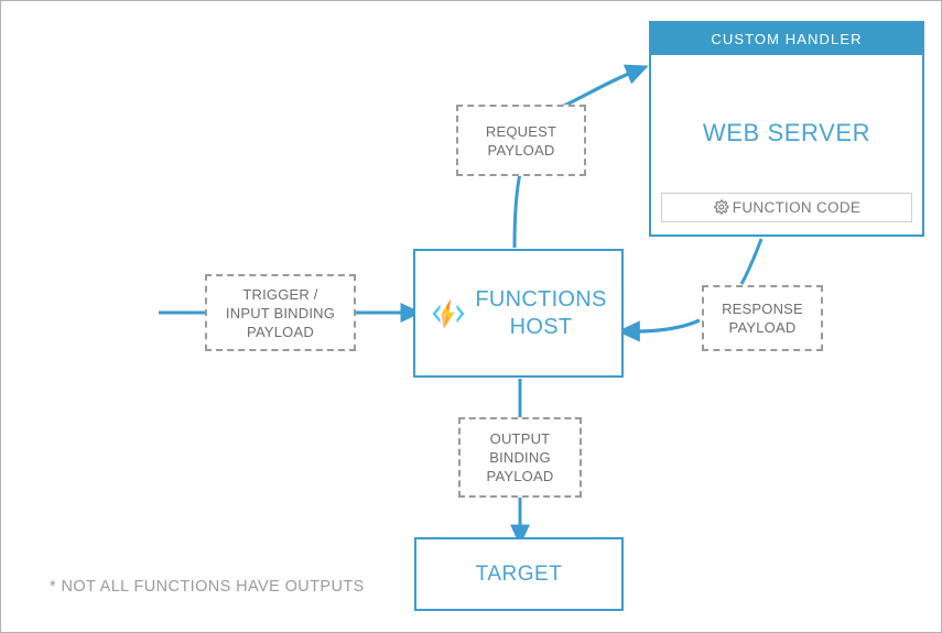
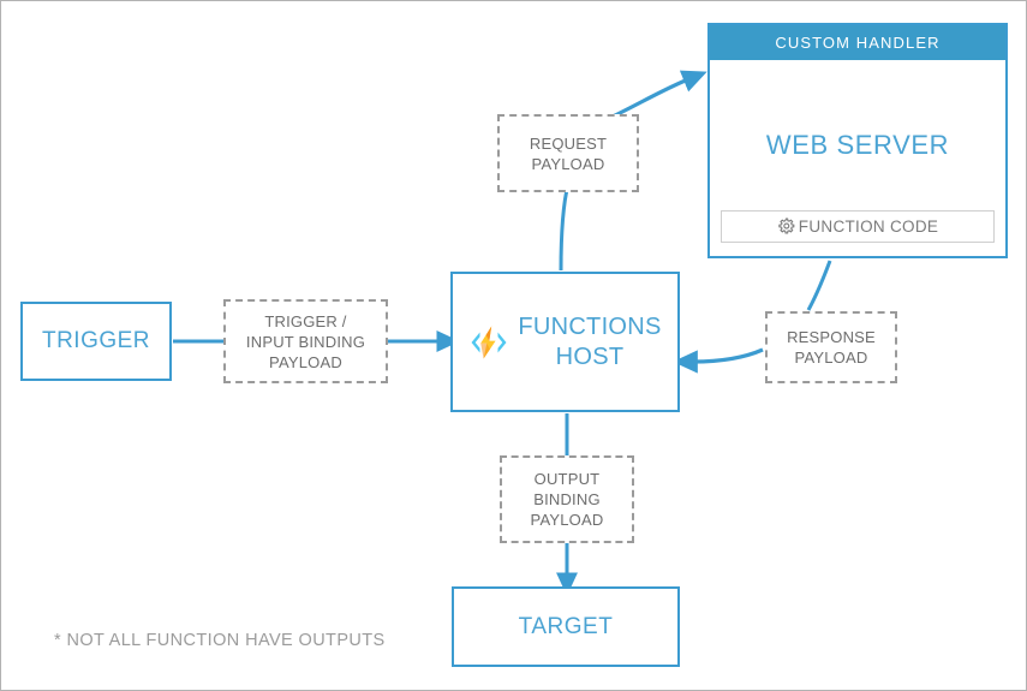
+ TRIGGER
  TRIGGER /
  INPUT BINDING
  PAYLOAD
  FUNCTIONS
  HOST
  REQUEST
  PAYLOAD
  CUSTOM HANDLER
  WEB SERVER
  FUNCTION CODE
  RESPONSE
  PAYLOAD
  OUTPUT
  BINDING
  PAYLOAD
  TARGET
- * NOT ALL FUNCTIONS HAVE OUTPUTS
+ * NOT ALL FUNCTION HAVE OUTPUTS
